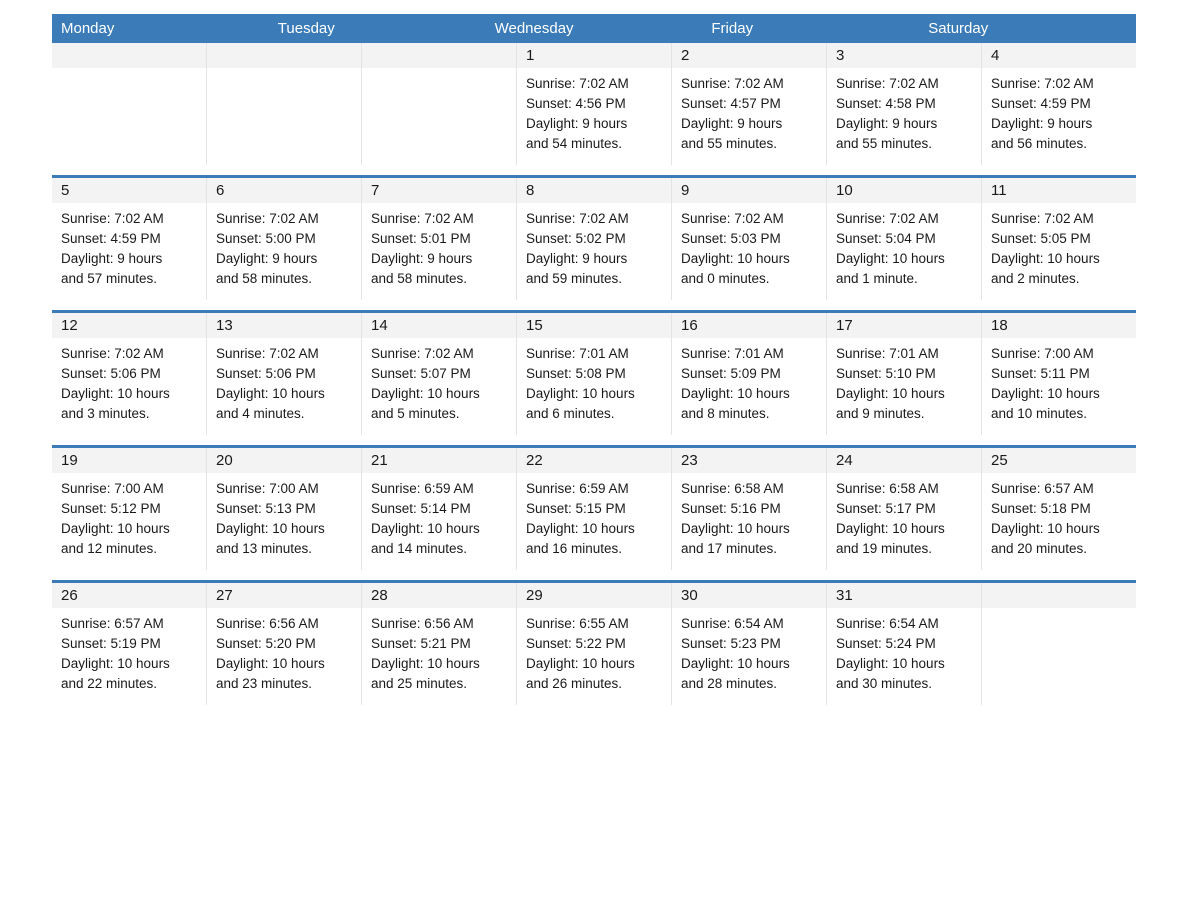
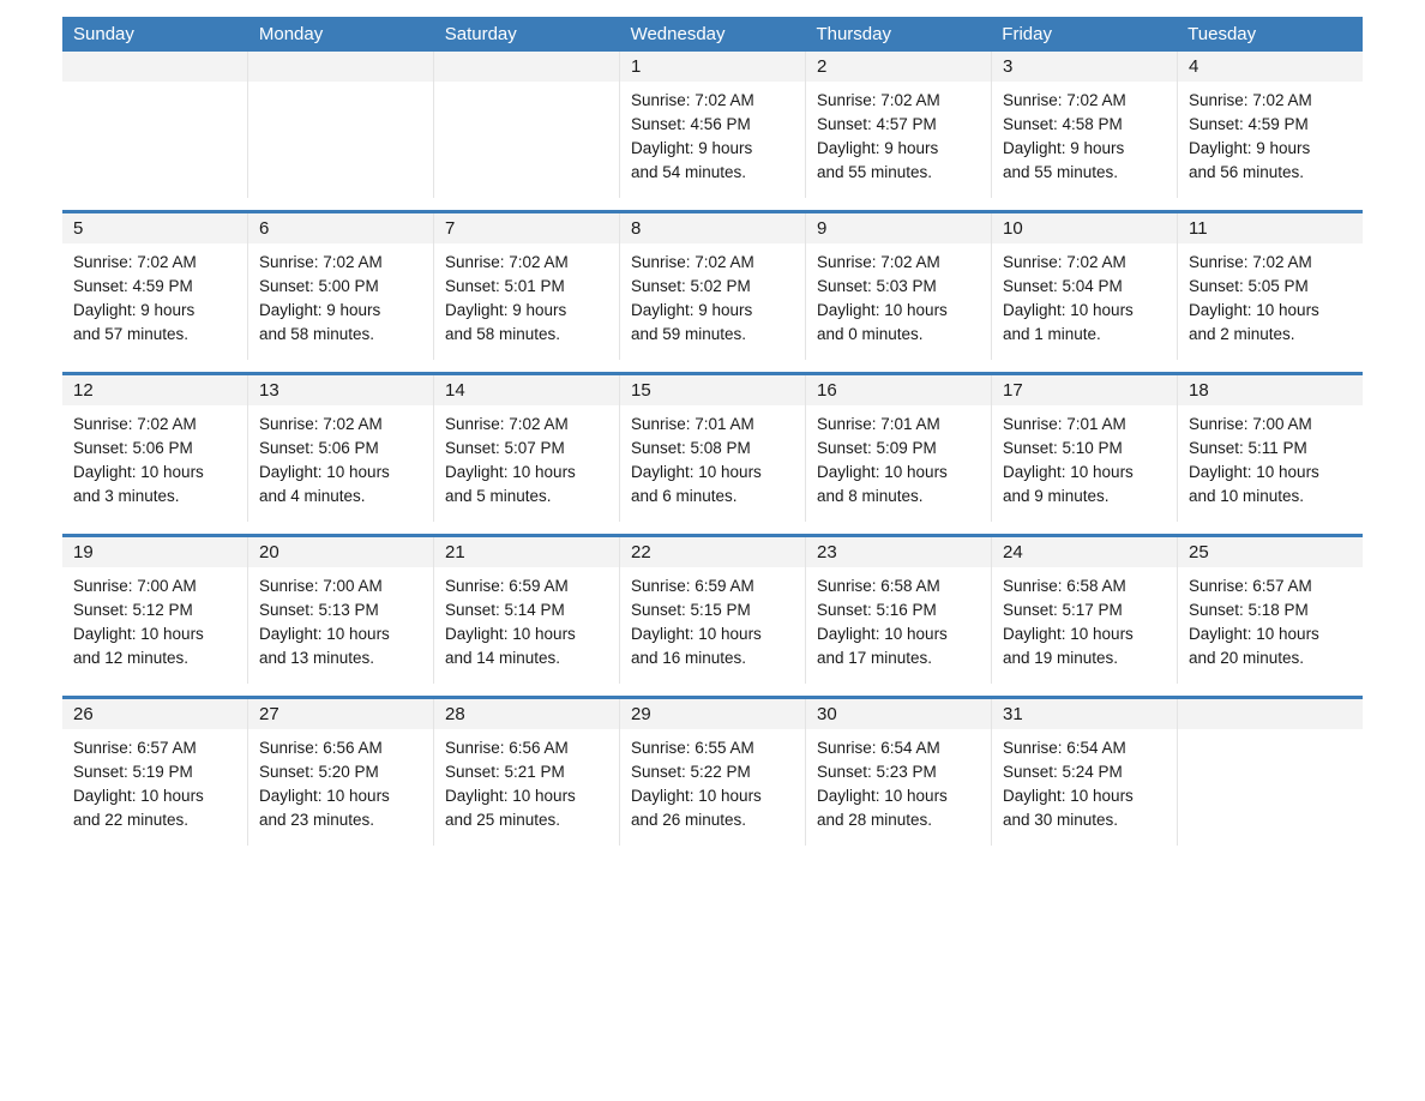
+ Sunday
  Monday
- Tuesday
+ Saturday
  Wednesday
+ Thursday
  Friday
- Saturday
+ Tuesday
  1
  Sunrise: 7:02 AM
  Sunset: 4:56 PM
  Daylight: 9 hours
  and 54 minutes.
  2
  Sunrise: 7:02 AM
  Sunset: 4:57 PM
  Daylight: 9 hours
  and 55 minutes.
  3
  Sunrise: 7:02 AM
  Sunset: 4:58 PM
  Daylight: 9 hours
  and 55 minutes.
  4
  Sunrise: 7:02 AM
  Sunset: 4:59 PM
  Daylight: 9 hours
  and 56 minutes.
  5
  Sunrise: 7:02 AM
  Sunset: 4:59 PM
  Daylight: 9 hours
  and 57 minutes.
  6
  Sunrise: 7:02 AM
  Sunset: 5:00 PM
  Daylight: 9 hours
  and 58 minutes.
  7
  Sunrise: 7:02 AM
  Sunset: 5:01 PM
  Daylight: 9 hours
  and 58 minutes.
  8
  Sunrise: 7:02 AM
  Sunset: 5:02 PM
  Daylight: 9 hours
  and 59 minutes.
  9
  Sunrise: 7:02 AM
  Sunset: 5:03 PM
  Daylight: 10 hours
  and 0 minutes.
  10
  Sunrise: 7:02 AM
  Sunset: 5:04 PM
  Daylight: 10 hours
  and 1 minute.
  11
  Sunrise: 7:02 AM
  Sunset: 5:05 PM
  Daylight: 10 hours
  and 2 minutes.
  12
  Sunrise: 7:02 AM
  Sunset: 5:06 PM
  Daylight: 10 hours
  and 3 minutes.
  13
  Sunrise: 7:02 AM
  Sunset: 5:06 PM
  Daylight: 10 hours
  and 4 minutes.
  14
  Sunrise: 7:02 AM
  Sunset: 5:07 PM
  Daylight: 10 hours
  and 5 minutes.
  15
  Sunrise: 7:01 AM
  Sunset: 5:08 PM
  Daylight: 10 hours
  and 6 minutes.
  16
  Sunrise: 7:01 AM
  Sunset: 5:09 PM
  Daylight: 10 hours
  and 8 minutes.
  17
  Sunrise: 7:01 AM
  Sunset: 5:10 PM
  Daylight: 10 hours
  and 9 minutes.
  18
  Sunrise: 7:00 AM
  Sunset: 5:11 PM
  Daylight: 10 hours
  and 10 minutes.
  19
  Sunrise: 7:00 AM
  Sunset: 5:12 PM
  Daylight: 10 hours
  and 12 minutes.
  20
  Sunrise: 7:00 AM
  Sunset: 5:13 PM
  Daylight: 10 hours
  and 13 minutes.
  21
  Sunrise: 6:59 AM
  Sunset: 5:14 PM
  Daylight: 10 hours
  and 14 minutes.
  22
  Sunrise: 6:59 AM
  Sunset: 5:15 PM
  Daylight: 10 hours
  and 16 minutes.
  23
  Sunrise: 6:58 AM
  Sunset: 5:16 PM
  Daylight: 10 hours
  and 17 minutes.
  24
  Sunrise: 6:58 AM
  Sunset: 5:17 PM
  Daylight: 10 hours
  and 19 minutes.
  25
  Sunrise: 6:57 AM
  Sunset: 5:18 PM
  Daylight: 10 hours
  and 20 minutes.
  26
  Sunrise: 6:57 AM
  Sunset: 5:19 PM
  Daylight: 10 hours
  and 22 minutes.
  27
  Sunrise: 6:56 AM
  Sunset: 5:20 PM
  Daylight: 10 hours
  and 23 minutes.
  28
  Sunrise: 6:56 AM
  Sunset: 5:21 PM
  Daylight: 10 hours
  and 25 minutes.
  29
  Sunrise: 6:55 AM
  Sunset: 5:22 PM
  Daylight: 10 hours
  and 26 minutes.
  30
  Sunrise: 6:54 AM
  Sunset: 5:23 PM
  Daylight: 10 hours
  and 28 minutes.
  31
  Sunrise: 6:54 AM
  Sunset: 5:24 PM
  Daylight: 10 hours
  and 30 minutes.
